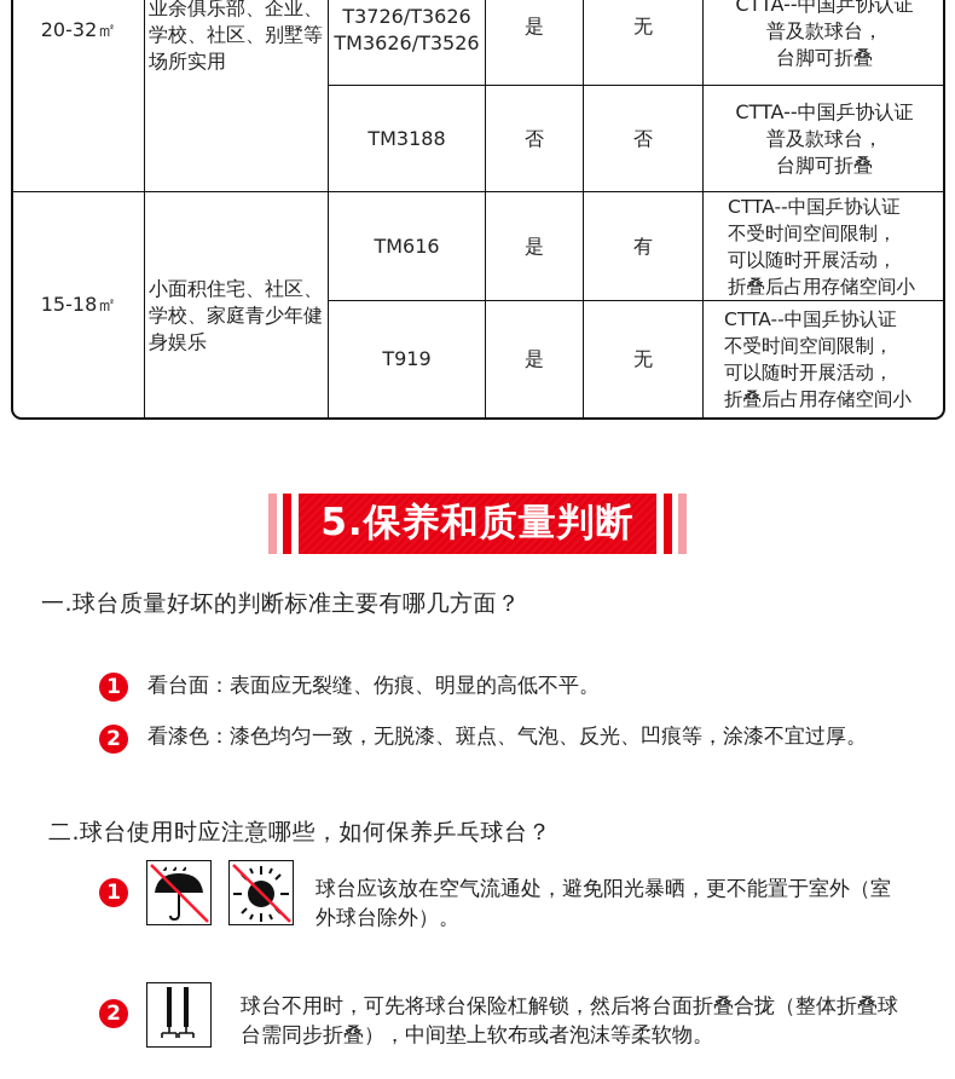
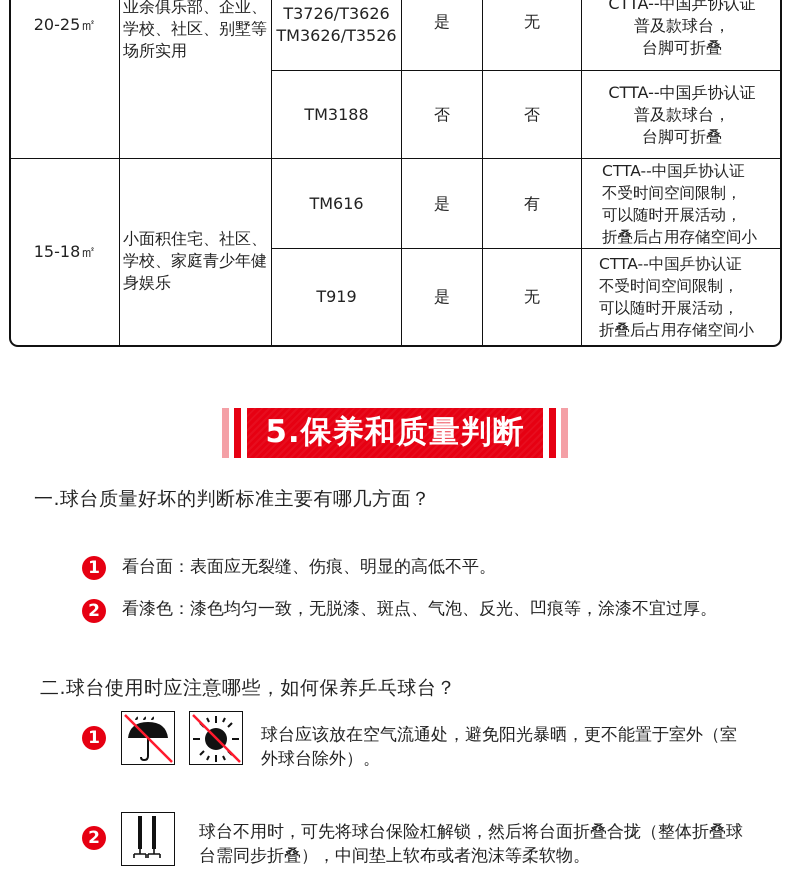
- 20-32㎡
+ 20-25㎡
  业余俱乐部、企业、学校、社区、别墅等场所实用
  T3726/T3626
  TM3626/T3526
  是
  无
  CTTA--中国乒协认证
  普及款球台，
  台脚可折叠
  TM3188
  否
  否
  CTTA--中国乒协认证
  普及款球台，
  台脚可折叠
  15-18㎡
  小面积住宅、社区、学校、家庭青少年健身娱乐
  TM616
  是
  有
  CTTA--中国乒协认证
  不受时间空间限制，
  可以随时开展活动，
  折叠后占用存储空间小
  T919
  是
  无
  CTTA--中国乒协认证
  不受时间空间限制，
  可以随时开展活动，
  折叠后占用存储空间小
  5.保养和质量判断
  一.球台质量好坏的判断标准主要有哪几方面？
  1
  看台面：表面应无裂缝、伤痕、明显的高低不平。
  2
  看漆色：漆色均匀一致，无脱漆、斑点、气泡、反光、凹痕等，涂漆不宜过厚。
  二.球台使用时应注意哪些，如何保养乒乓球台？
  1
  球台应该放在空气流通处，避免阳光暴晒，更不能置于室外（室外球台除外）。
  2
  球台不用时，可先将球台保险杠解锁，然后将台面折叠合拢（整体折叠球台需同步折叠），中间垫上软布或者泡沫等柔软物。
